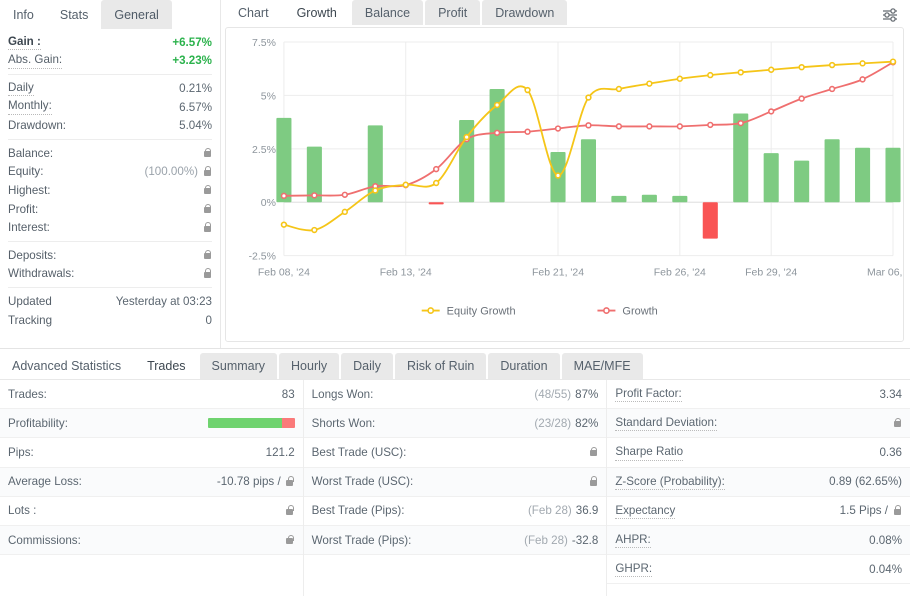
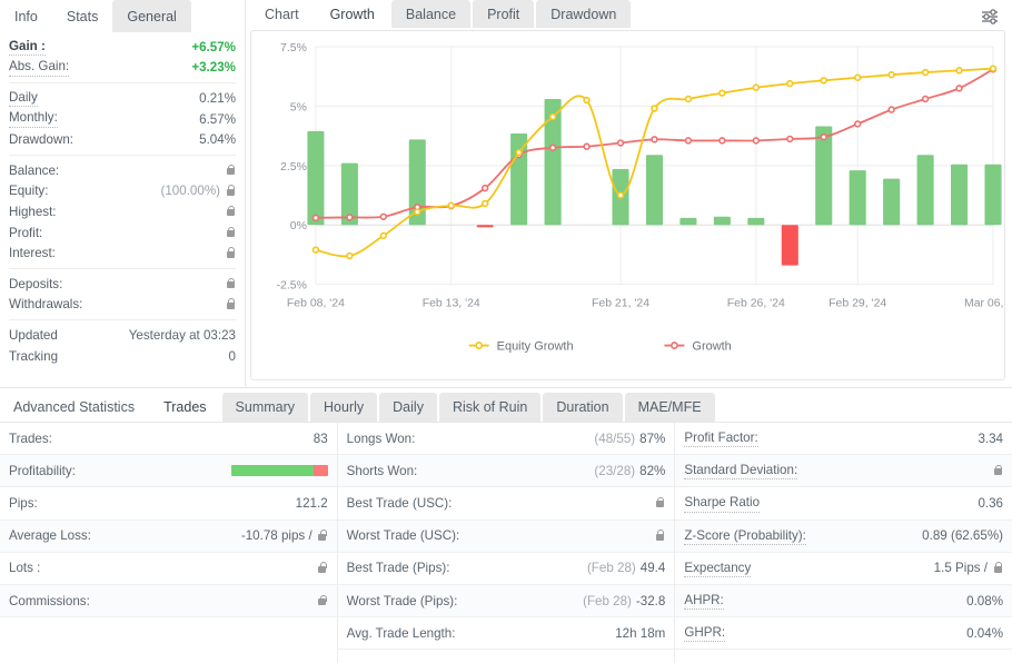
  Info
  Stats
  General
  Gain :
  +6.57%
  Abs. Gain:
  +3.23%
  Daily
  0.21%
  Monthly:
  6.57%
  Drawdown:
  5.04%
  Balance:
  Equity:
  (100.00%)
  Highest:
  Profit:
  Interest:
  Deposits:
  Withdrawals:
  Updated
  Yesterday at 03:23
  Tracking
  0
  Chart
  Growth
  Balance
  Profit
  Drawdown
  7.5%
  5%
  2.5%
  0%
  -2.5%
  Feb 08, '24
  Feb 13, '24
  Feb 21, '24
  Feb 26, '24
  Feb 29, '24
  Equity Growth
  Growth
  Advanced Statistics
  Trades
  Summary
  Hourly
  Daily
  Risk of Ruin
  Duration
  MAE/MFE
  Trades:
  83
  Profitability:
  Pips:
  121.2
  Average Loss:
  -10.78 pips /
  Lots :
  Commissions:
  Longs Won:
  (48/55)
  87%
  Shorts Won:
  (23/28)
  82%
  Best Trade (USC):
  Worst Trade (USC):
  Best Trade (Pips):
  (Feb 28)
- 36.9
+ 49.4
  Worst Trade (Pips):
  (Feb 28)
  -32.8
+ Avg. Trade Length:
+ 12h 18m
  Profit Factor:
  3.34
  Standard Deviation:
  Sharpe Ratio
  0.36
  Z-Score (Probability):
  0.89 (62.65%)
  Expectancy
  1.5 Pips /
  AHPR:
  0.08%
  GHPR:
  0.04%
